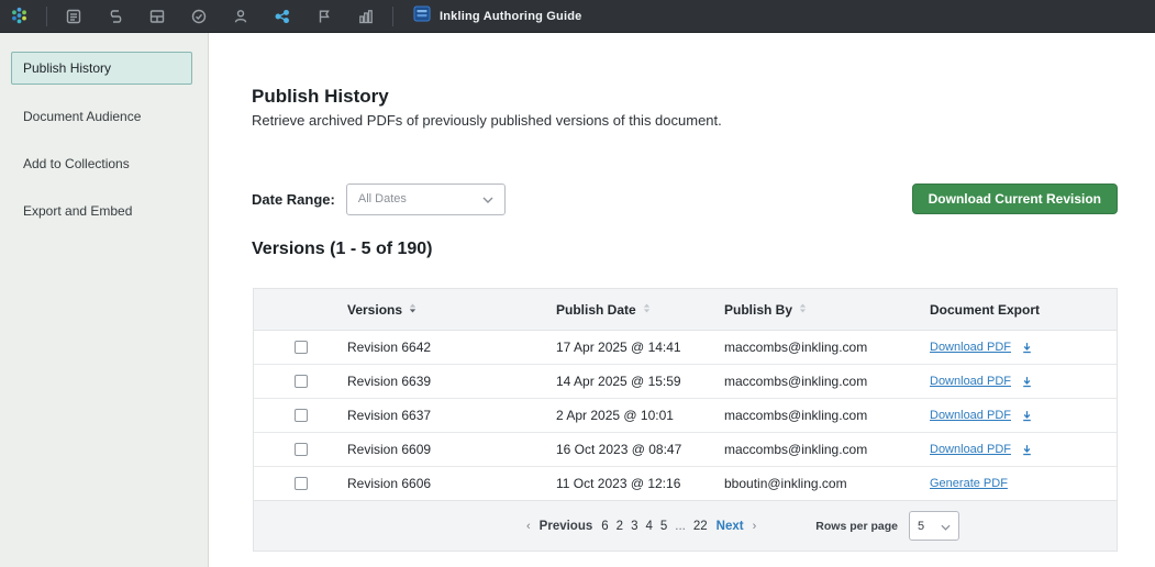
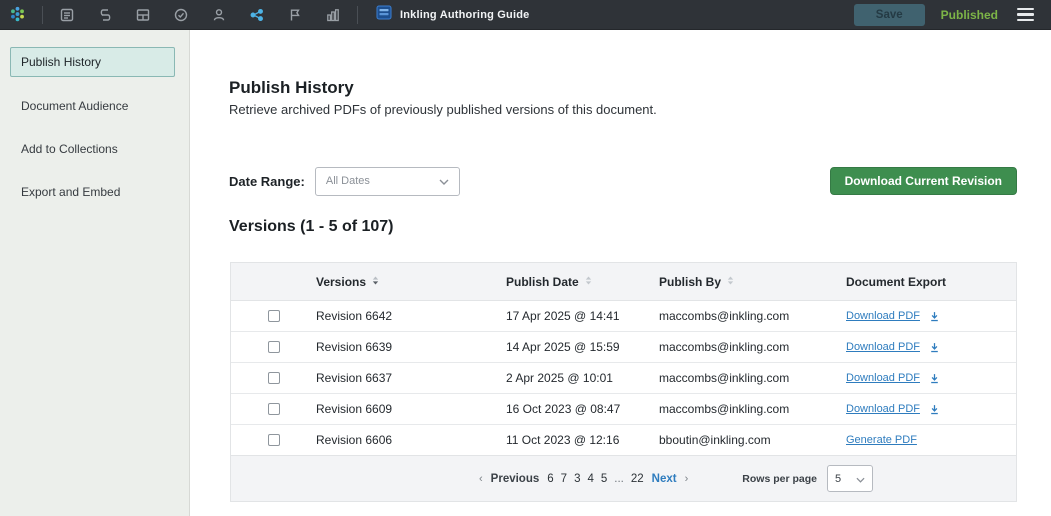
  Inkling Authoring Guide
+ Save
+ Published
  Publish History
  Document Audience
  Add to Collections
  Export and Embed
  Publish History
  Retrieve archived PDFs of previously published versions of this document.
  Date Range:
  All Dates
  Download Current Revision
- Versions (1 - 5 of 190)
+ Versions (1 - 5 of 107)
  Versions
  Publish Date
  Publish By
  Document Export
  Revision 6642
  17 Apr 2025 @ 14:41
  maccombs@inkling.com
  Download PDF
  Revision 6639
  14 Apr 2025 @ 15:59
  maccombs@inkling.com
  Download PDF
  Revision 6637
  2 Apr 2025 @ 10:01
  maccombs@inkling.com
  Download PDF
  Revision 6609
  16 Oct 2023 @ 08:47
  maccombs@inkling.com
  Download PDF
  Revision 6606
  11 Oct 2023 @ 12:16
  bboutin@inkling.com
  Generate PDF
  ‹
  Previous
  6
- 2
+ 7
  3
  4
  5
  ...
  22
  Next
  ›
  Rows per page
  5
